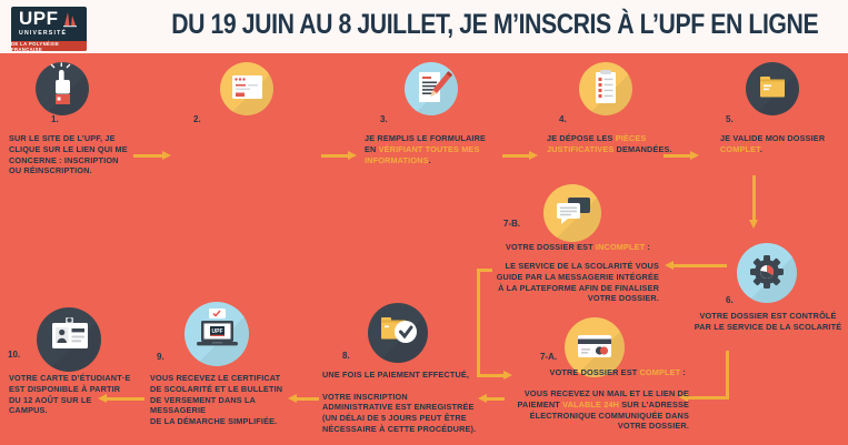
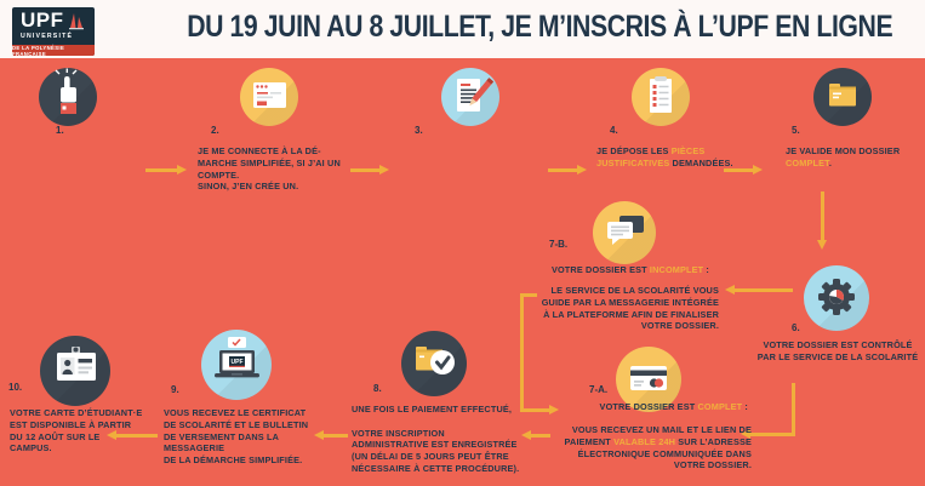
  UPF
  DU 19 JUIN AU 8 JUILLET, JE M’INSCRIS À L’UPF EN LIGNE
  1.
- SUR LE SITE DE L’UPF, JE
- CLIQUE SUR LE LIEN QUI ME
- CONCERNE : INSCRIPTION
- OU RÉINSCRIPTION.
  2.
+ JE ME CONNECTE À LA DÉ-
+ MARCHE SIMPLIFIÉE, SI J’AI UN
+ COMPTE.
+ SINON, J’EN CRÉE UN.
  3.
- JE REMPLIS LE FORMULAIRE
- EN VÉRIFIANT TOUTES MES
- INFORMATIONS.
  4.
  JE DÉPOSE LES PIÈCES
  JUSTIFICATIVES DEMANDÉES.
  5.
  JE VALIDE MON DOSSIER
  COMPLET.
  7-B.
  VOTRE DOSSIER EST INCOMPLET :
  LE SERVICE DE LA SCOLARITÉ VOUS
  GUIDE PAR LA MESSAGERIE INTÉGRÉE
  À LA PLATEFORME AFIN DE FINALISER
  VOTRE DOSSIER.
  6.
  VOTRE DOSSIER EST CONTRÔLÉ
  PAR LE SERVICE DE LA SCOLARITÉ
  7-A.
  VOTRE DOSSIER EST COMPLET :
  VOUS RECEVEZ UN MAIL ET LE LIEN DE
  PAIEMENT VALABLE 24H SUR L’ADRESSE
  ÉLECTRONIQUE COMMUNIQUÉE DANS
  VOTRE DOSSIER.
  8.
  UNE FOIS LE PAIEMENT EFFECTUÉ,
  VOTRE INSCRIPTION
  ADMINISTRATIVE EST ENREGISTRÉE
  (UN DÉLAI DE 5 JOURS PEUT ÊTRE
  NÉCESSAIRE À CETTE PROCÉDURE).
  9.
  VOUS RECEVEZ LE CERTIFICAT
  DE SCOLARITÉ ET LE BULLETIN
  DE VERSEMENT DANS LA
  MESSAGERIE
  DE LA DÉMARCHE SIMPLIFIÉE.
  10.
  VOTRE CARTE D’ÉTUDIANT·E
  EST DISPONIBLE À PARTIR
  DU 12 AOÛT SUR LE
  CAMPUS.
